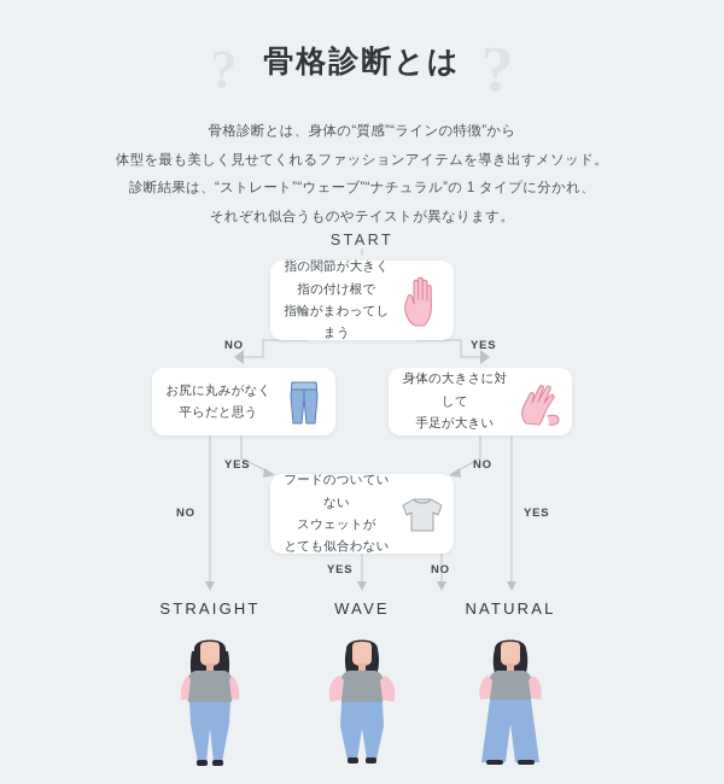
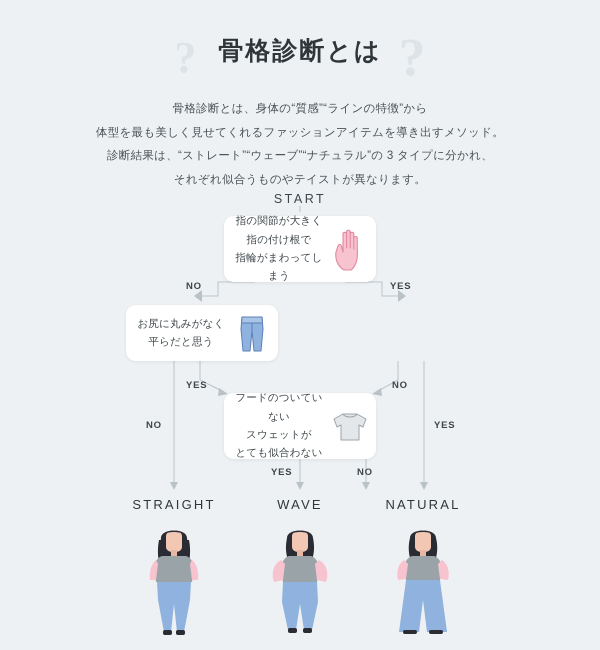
  骨格診断とは
  骨格診断とは、身体の“質感”“ラインの特徴”から
  体型を最も美しく見せてくれるファッションアイテムを導き出すメソッド。
- 診断結果は、“ストレート”“ウェーブ”“ナチュラル”の 1 タイプに分かれ、
+ 診断結果は、“ストレート”“ウェーブ”“ナチュラル”の 3 タイプに分かれ、
  それぞれ似合うものやテイストが異なります。
  START
  NO
  YES
  YES
  NO
  NO
  YES
  YES
  NO
  指の関節が大きく
  指の付け根で
  指輪がまわってしまう
  お尻に丸みがなく
  平らだと思う
- 身体の大きさに対して
- 手足が大きい
  フードのついていない
  スウェットが
  とても似合わない
  STRAIGHT
  WAVE
  NATURAL
